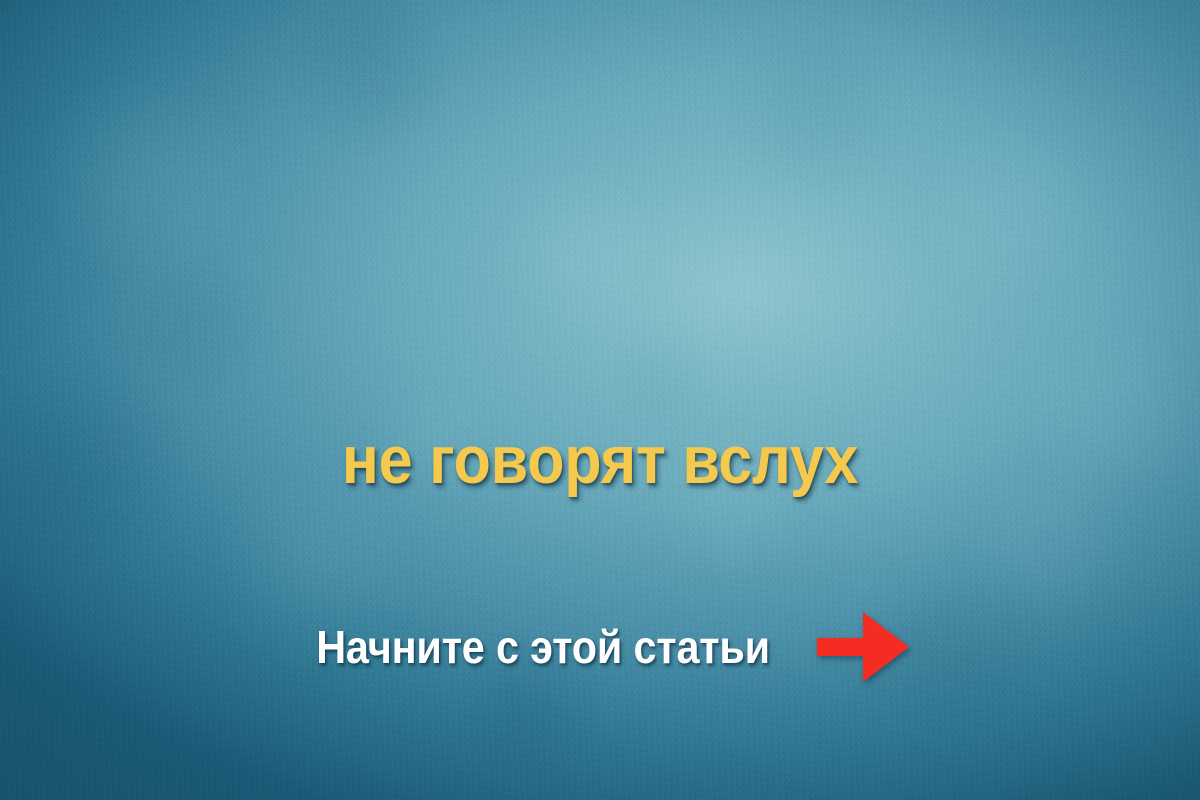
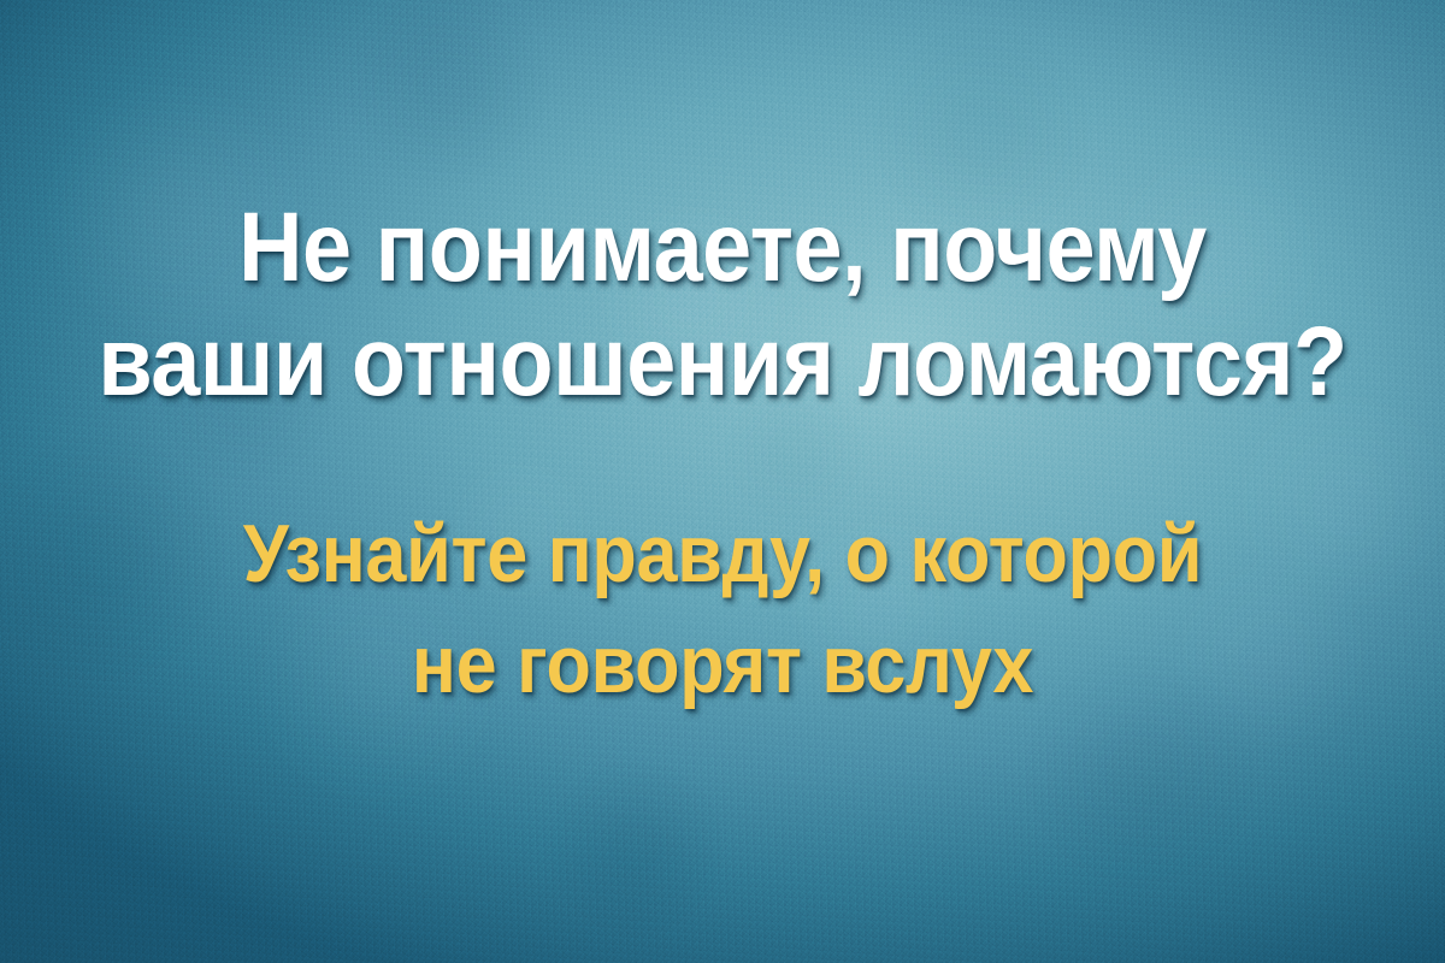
+ Не понимаете, почему
+ ваши отношения ломаются?
+ Узнайте правду, о которой
  не говорят вслух
- Начните с этой статьи
